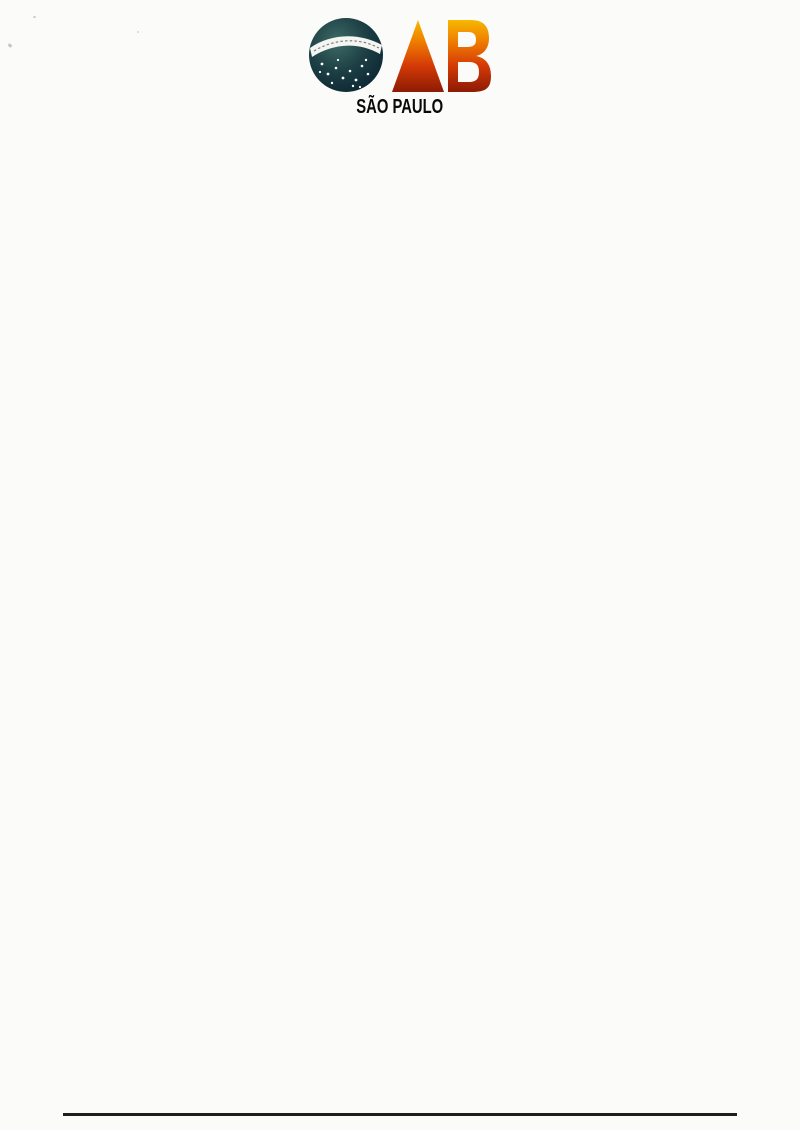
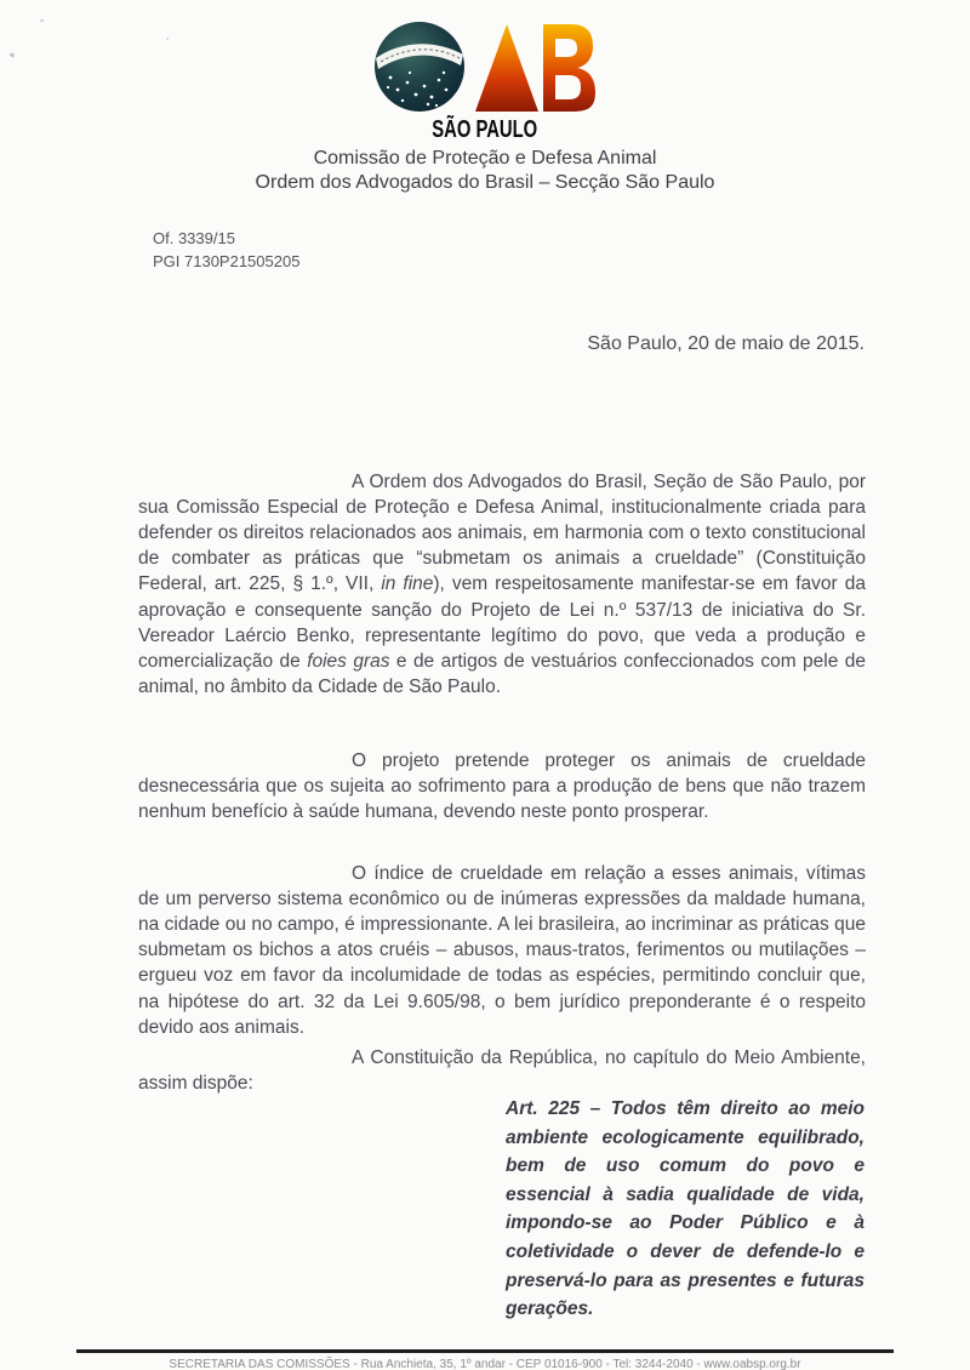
  SÃO PAULO
+ Comissão de Proteção e Defesa Animal
+ Ordem dos Advogados do Brasil – Secção São Paulo
+ Of. 3339/15
+ PGI 7130P21505205
+ São Paulo, 20 de maio de 2015.
+ A Ordem dos Advogados do Brasil, Seção de São Paulo, por sua Comissão Especial de Proteção e Defesa Animal, institucionalmente criada para defender os direitos relacionados aos animais, em harmonia com o texto constitucional de combater as práticas que “submetam os animais a crueldade” (Constituição Federal, art. 225, § 1.º, VII, in fine), vem respeitosamente manifestar-se em favor da aprovação e consequente sanção do Projeto de Lei n.º 537/13 de iniciativa do Sr. Vereador Laércio Benko, representante legítimo do povo, que veda a produção e comercialização de foies gras e de artigos de vestuários confeccionados com pele de animal, no âmbito da Cidade de São Paulo.
+ O projeto pretende proteger os animais de crueldade desnecessária que os sujeita ao sofrimento para a produção de bens que não trazem nenhum benefício à saúde humana, devendo neste ponto prosperar.
+ O índice de crueldade em relação a esses animais, vítimas de um perverso sistema econômico ou de inúmeras expressões da maldade humana, na cidade ou no campo, é impressionante. A lei brasileira, ao incriminar as práticas que submetam os bichos a atos cruéis – abusos, maus-tratos, ferimentos ou mutilações – ergueu voz em favor da incolumidade de todas as espécies, permitindo concluir que, na hipótese do art. 32 da Lei 9.605/98, o bem jurídico preponderante é o respeito devido aos animais.
+ A Constituição da República, no capítulo do Meio Ambiente, assim dispõe:
+ Art. 225 – Todos têm direito ao meio ambiente ecologicamente equilibrado, bem de uso comum do povo e essencial à sadia qualidade de vida, impondo-se ao Poder Público e à coletividade o dever de defende-lo e preservá-lo para as presentes e futuras gerações.
+ SECRETARIA DAS COMISSÕES - Rua Anchieta, 35, 1º andar - CEP 01016-900 - Tel: 3244-2040 - www.oabsp.org.br
